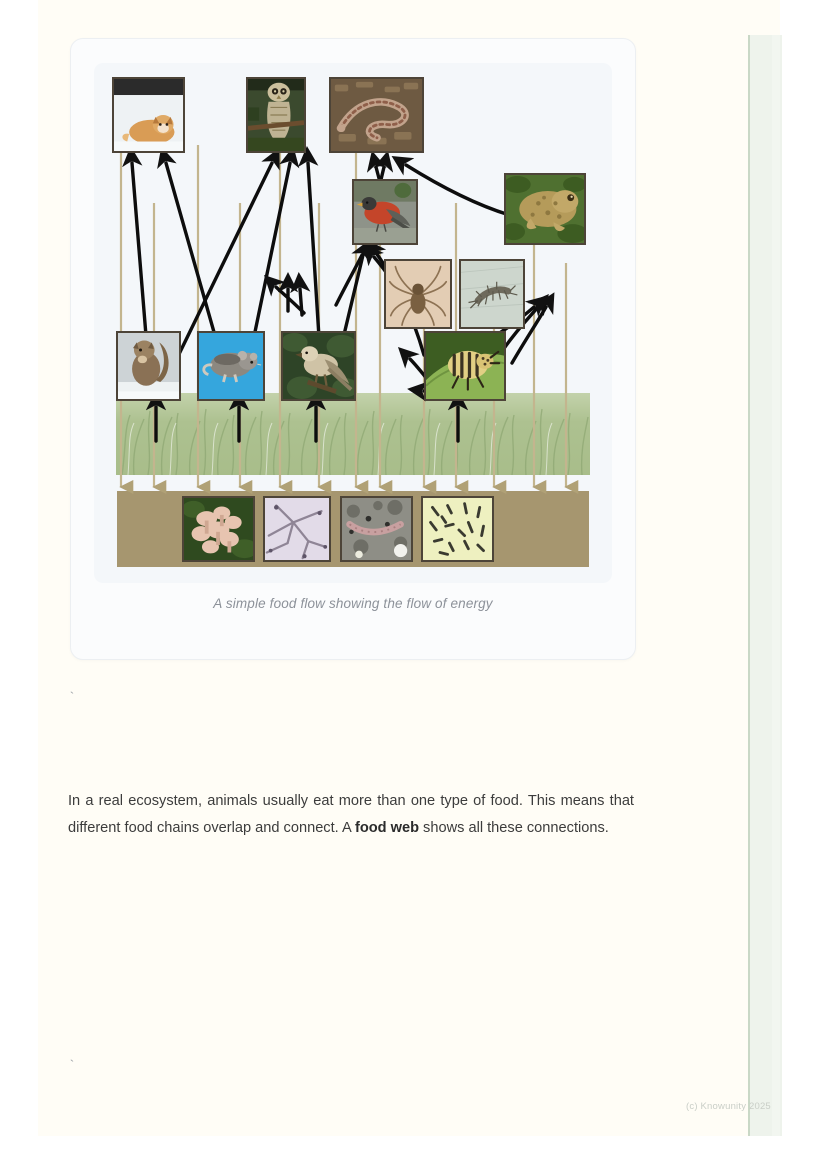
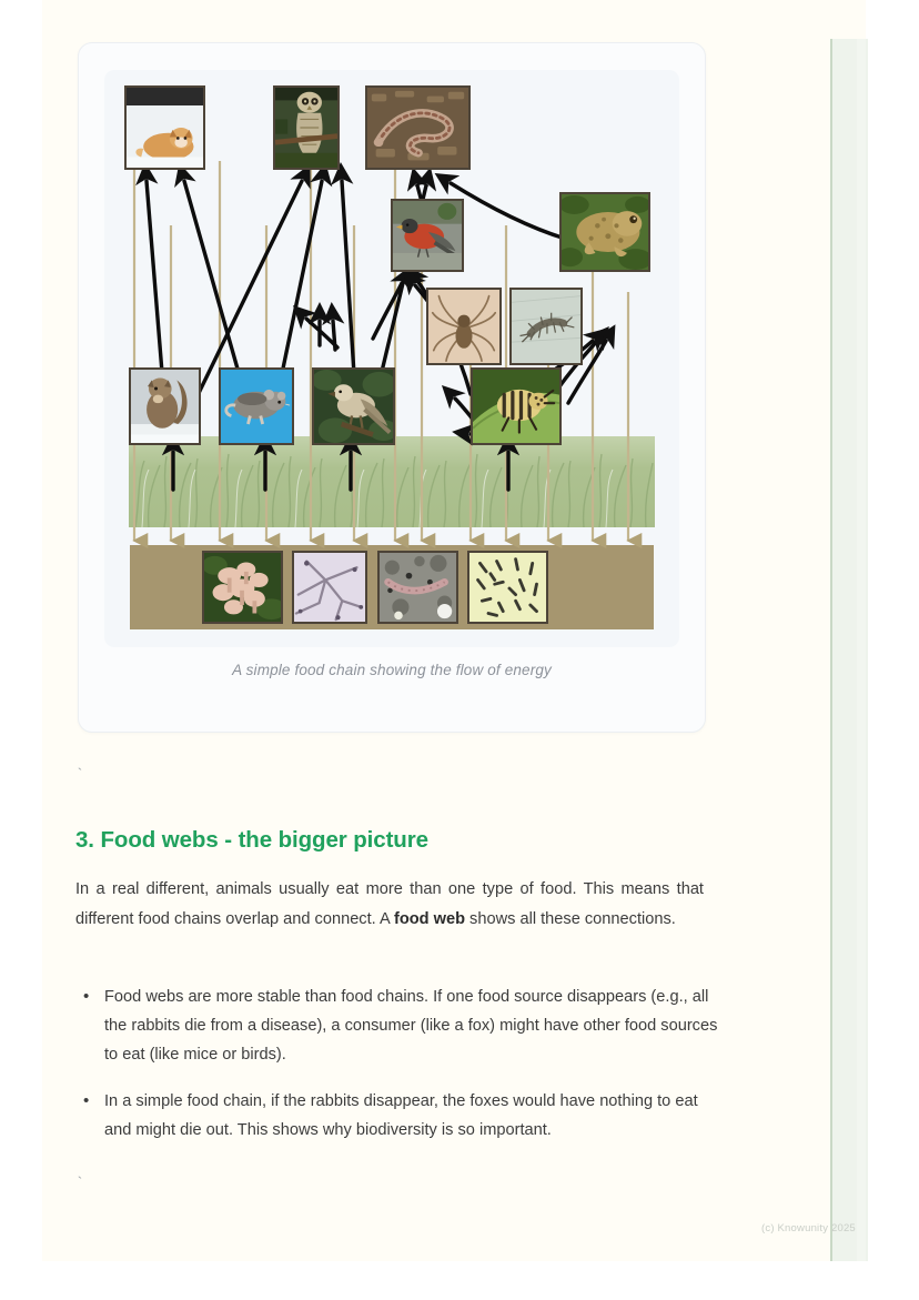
- A simple food flow showing the flow of energy
+ A simple food chain showing the flow of energy
  `
+ 3. Food webs - the bigger picture
- In a real ecosystem, animals usually eat more than one type of food. This means that different food chains overlap and connect. A food web shows all these connections.
+ In a real different, animals usually eat more than one type of food. This means that different food chains overlap and connect. A food web shows all these connections.
+ Food webs are more stable than food chains. If one food source disappears (e.g., all the rabbits die from a disease), a consumer (like a fox) might have other food sources to eat (like mice or birds).
+ In a simple food chain, if the rabbits disappear, the foxes would have nothing to eat and might die out. This shows why biodiversity is so important.
  `
  (c) Knowunity 2025
